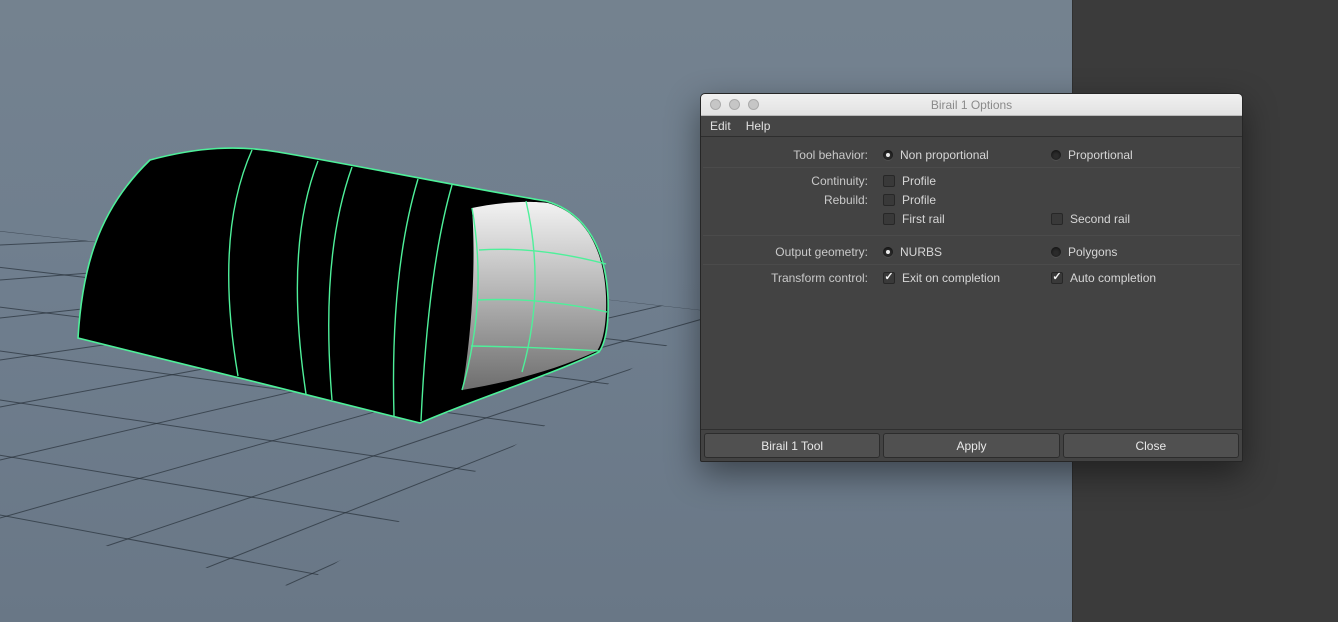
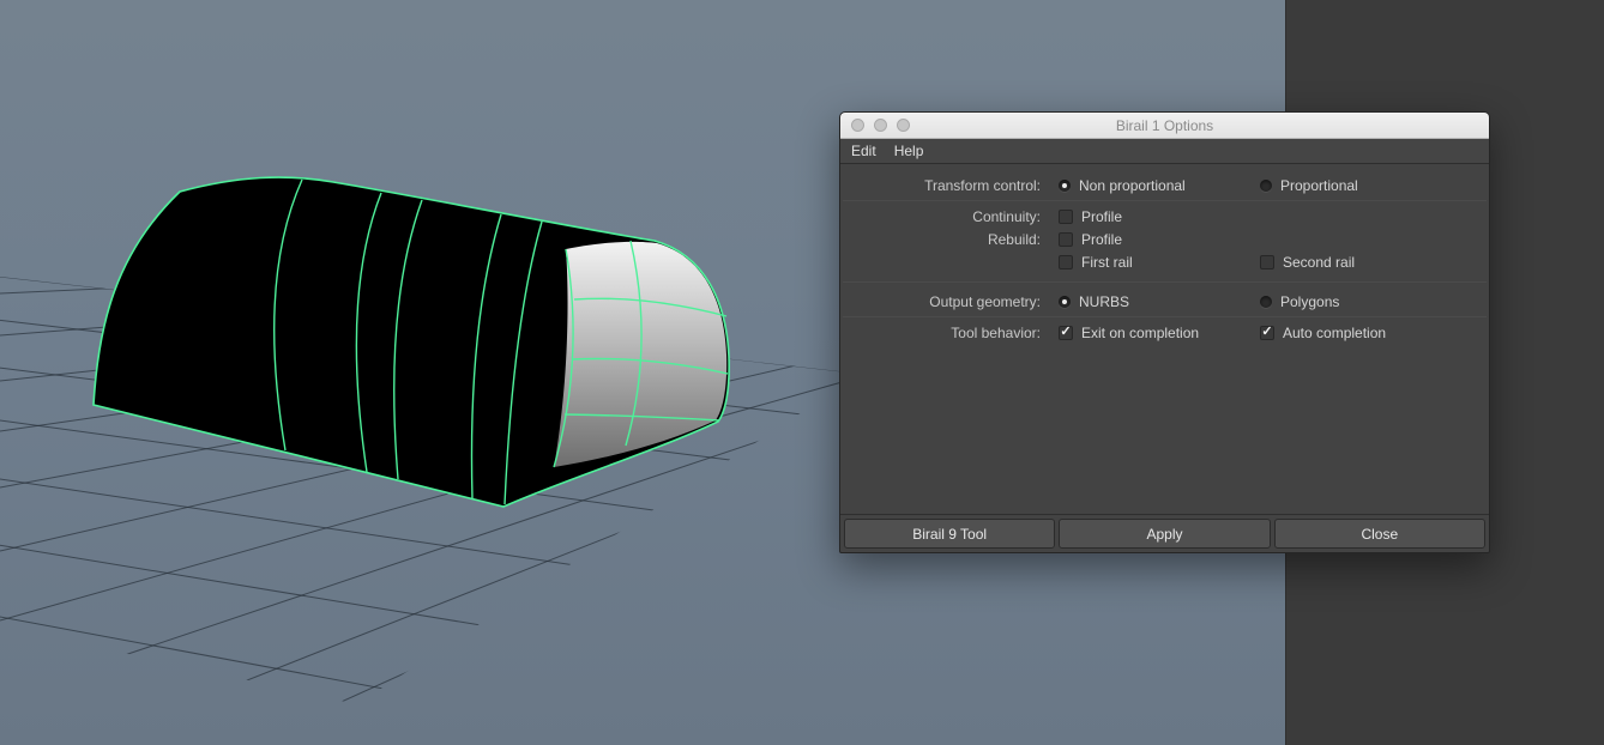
  Birail 1 Options
  Edit
  Help
- Tool behavior:
+ Transform control:
  Non proportional
  Proportional
  Continuity:
  Profile
  Rebuild:
  Profile
  First rail
  Second rail
  Output geometry:
  NURBS
  Polygons
- Transform control:
+ Tool behavior:
  Exit on completion
  Auto completion
- Birail 1 Tool
+ Birail 9 Tool
  Apply
  Close
